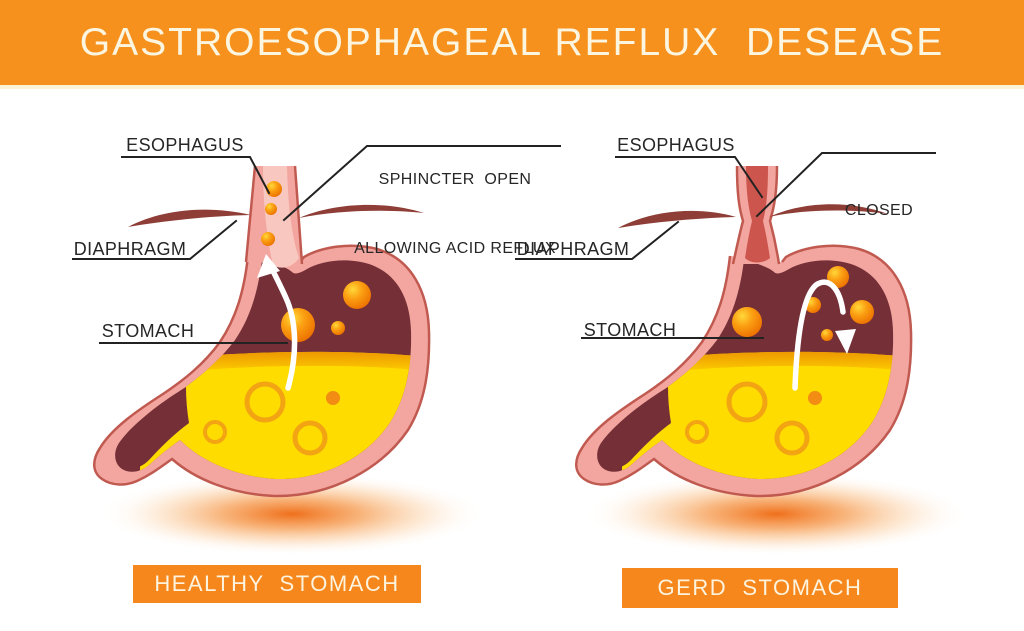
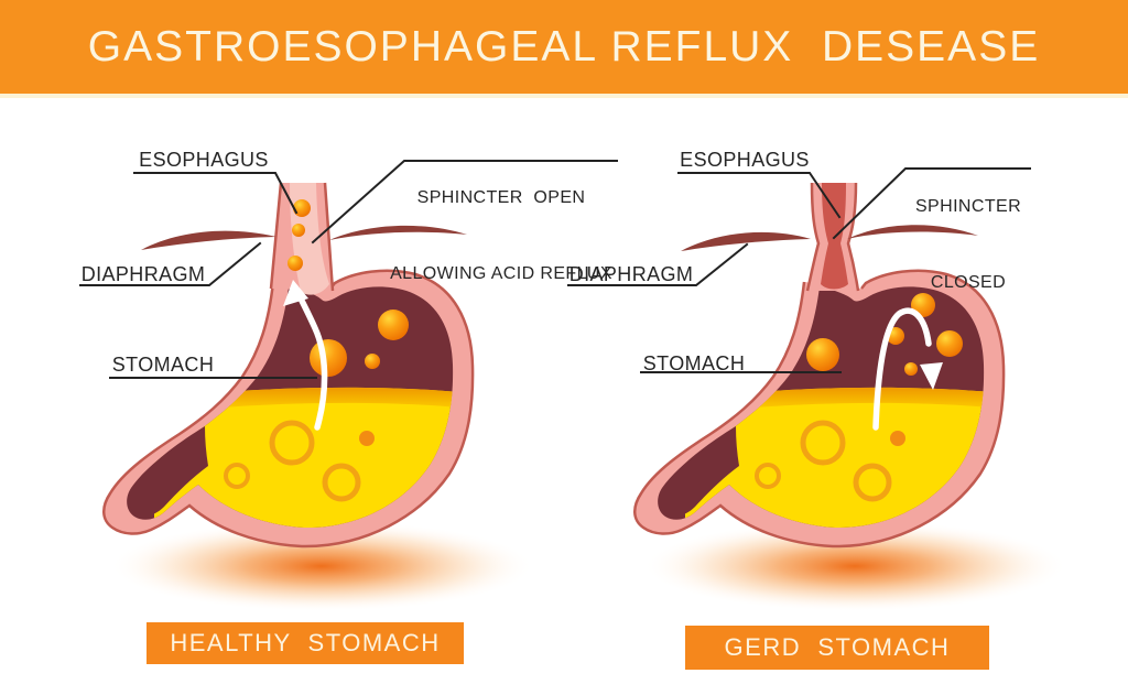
  GASTROESOPHAGEAL REFLUX DESEASE
  ESOPHAGUS
  SPHINCTER OPEN
  ALLOWING ACID REFLUX
  DIAPHRAGM
  STOMACH
  ESOPHAGUS
+ SPHINCTER
  CLOSED
  DIAPHRAGM
  STOMACH
  HEALTHY STOMACH
  GERD STOMACH
